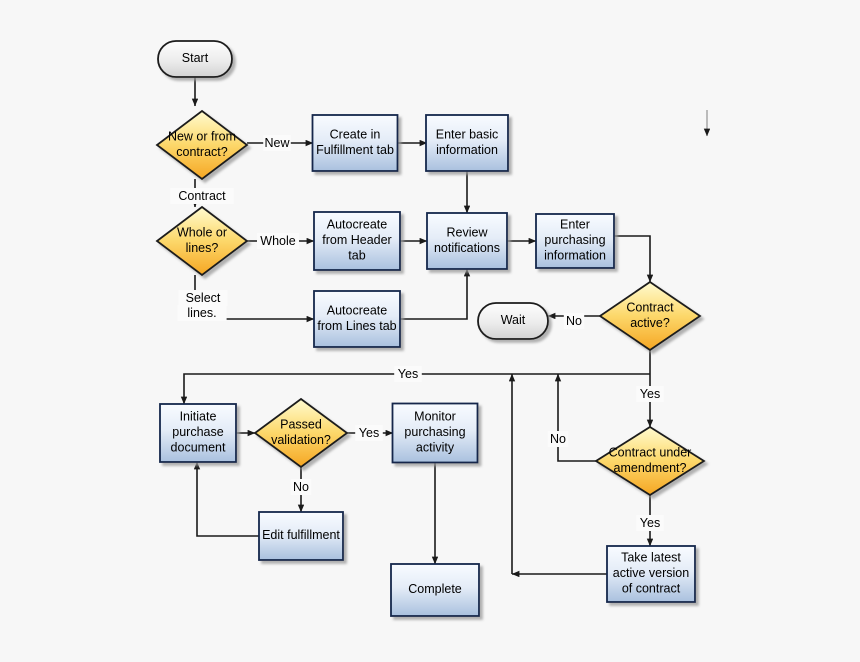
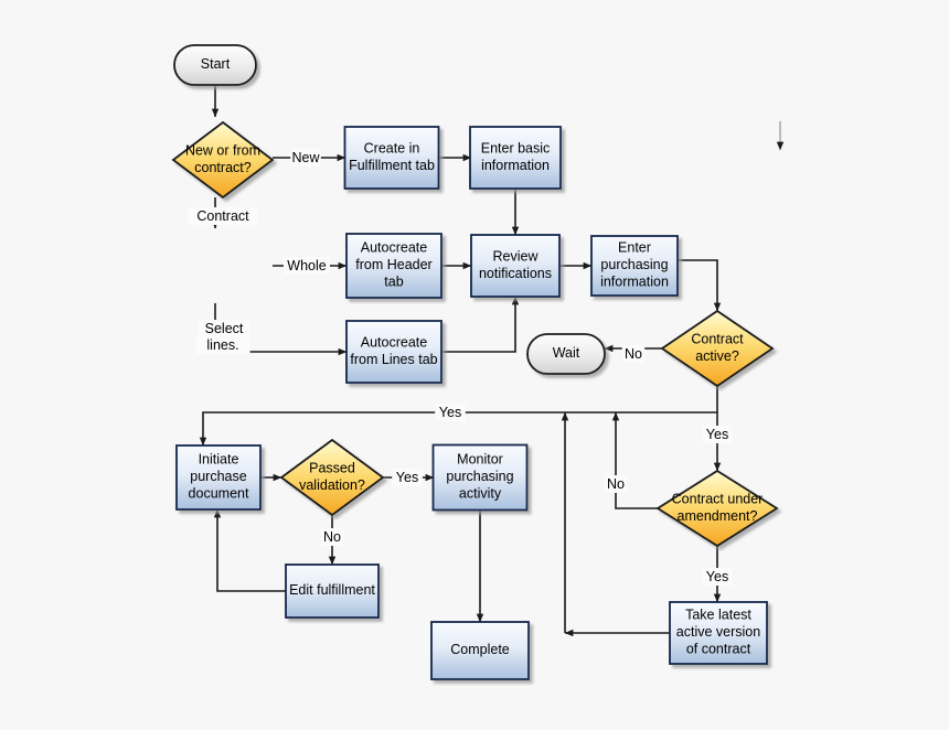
  Start
  New or from contract?
  Create in Fulfillment tab
  Enter basic information
- Whole or lines?
  Autocreate from Header tab
  Autocreate from Lines tab
  Review notifications
  Enter purchasing information
  Wait
  Contract active?
  Initiate purchase document
  Passed validation?
  Monitor purchasing activity
  Edit fulfillment
  Complete
  Contract under amendment?
  Take latest active version of contract
  New
  Contract
  Whole
  Select
  lines.
  No
  Yes
  Yes
  Yes
  No
  No
  Yes
